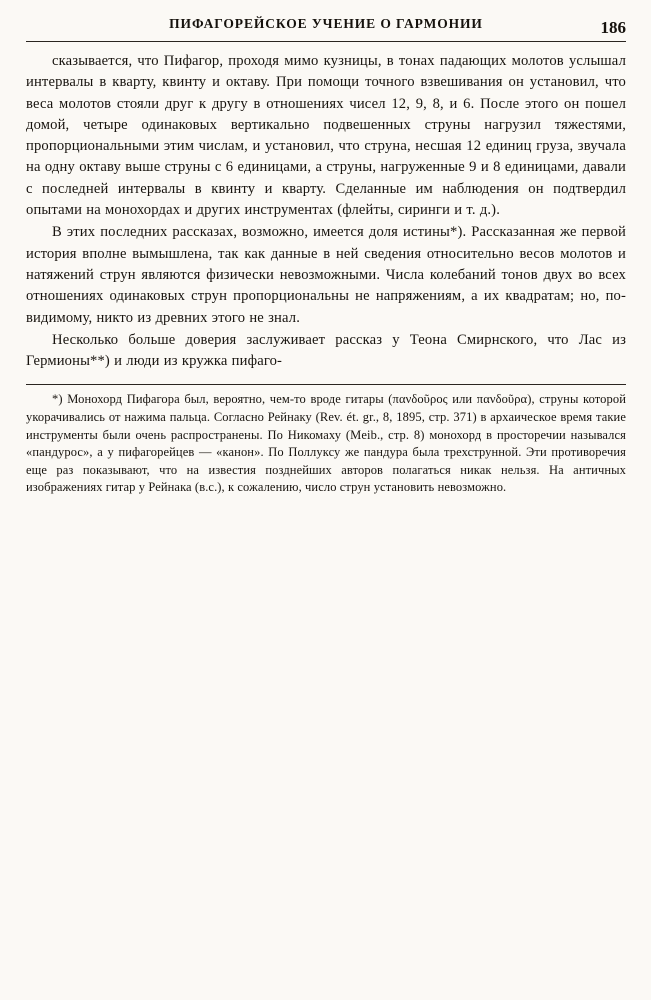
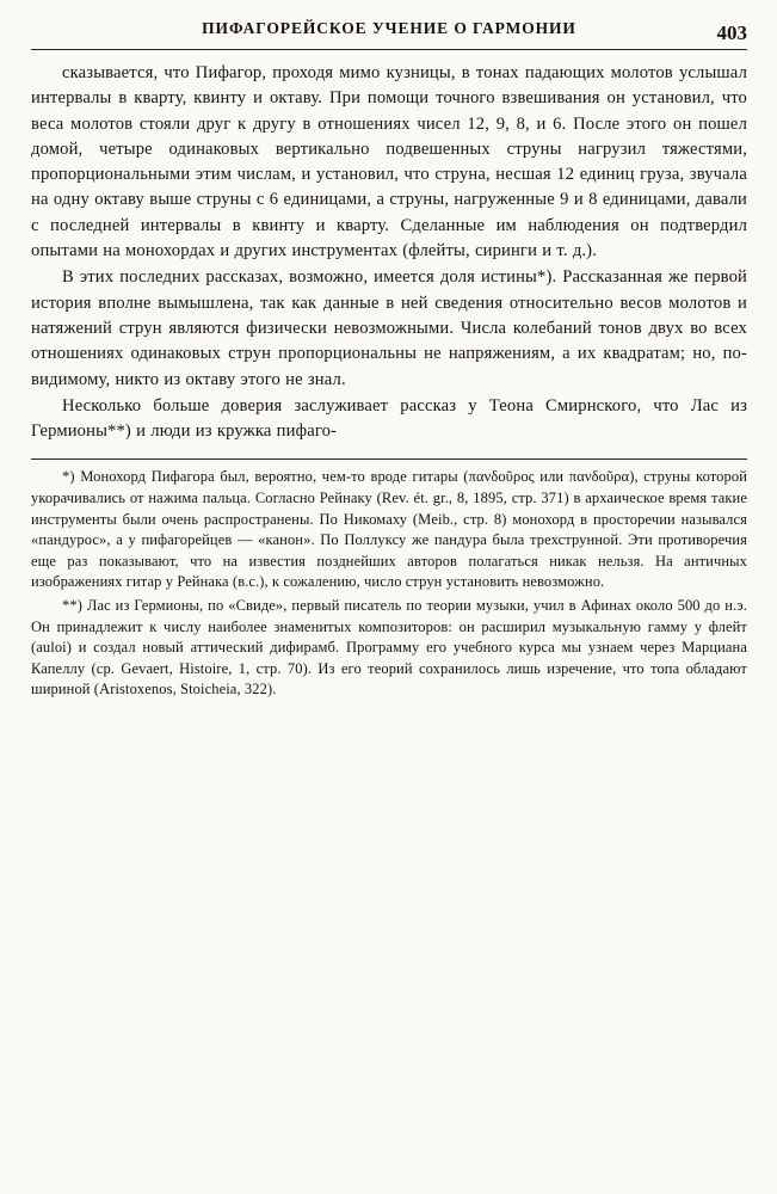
  ПИФАГОРЕЙСКОЕ УЧЕНИЕ О ГАРМОНИИ
- 186
+ 403
  сказывается, что Пифагор, проходя мимо кузницы, в тонах падающих молотов услышал интервалы в кварту, квинту и октаву. При помощи точного взвешивания он установил, что веса молотов стояли друг к другу в отношениях чисел 12, 9, 8, и 6. После этого он пошел домой, четыре одинаковых вертикально подвешенных струны нагрузил тяжестями, пропорциональными этим числам, и установил, что струна, несшая 12 единиц груза, звучала на одну октаву выше струны с 6 единицами, а струны, нагруженные 9 и 8 единицами, давали с последней интервалы в квинту и кварту. Сделанные им наблюдения он подтвердил опытами на монохордах и других инструментах (флейты, сиринги и т. д.).
- В этих последних рассказах, возможно, имеется доля истины*). Рассказанная же первой история вполне вымышлена, так как данные в ней сведения относительно весов молотов и натяжений струн являются физически невозможными. Числа колебаний тонов двух во всех отношениях одинаковых струн пропорциональны не напряжениям, а их квадратам; но, по-видимому, никто из древних этого не знал.
+ В этих последних рассказах, возможно, имеется доля истины*). Рассказанная же первой история вполне вымышлена, так как данные в ней сведения относительно весов молотов и натяжений струн являются физически невозможными. Числа колебаний тонов двух во всех отношениях одинаковых струн пропорциональны не напряжениям, а их квадратам; но, по-видимому, никто из октаву этого не знал.
  Несколько больше доверия заслуживает рассказ у Теона Смирнского, что Лас из Гермионы**) и люди из кружка пифаго-
  *) Монохорд Пифагора был, вероятно, чем-то вроде гитары (πανδοῦρος или πανδοῦρα), струны которой укорачивались от нажима пальца. Согласно Рейнаку (Rev. ét. gr., 8, 1895, стр. 371) в архаическое время такие инструменты были очень распространены. По Никомаху (Meib., стр. 8) монохорд в просторечии назывался «пандурос», а у пифагорейцев — «канон». По Поллуксу же пандура была трехструнной. Эти противоречия еще раз показывают, что на известия позднейших авторов полагаться никак нельзя. На античных изображениях гитар у Рейнака (в.с.), к сожалению, число струн установить невозможно.
+ **) Лас из Гермионы, по «Свиде», первый писатель по теории музыки, учил в Афинах около 500 до н.э. Он принадлежит к числу наиболее знаменитых композиторов: он расширил музыкальную гамму у флейт (auloi) и создал новый аттический дифирамб. Программу его учебного курса мы узнаем через Марциана Капеллу (ср. Gevaert, Histoire, 1, стр. 70). Из его теорий сохранилось лишь изречение, что топа обладают шириной (Aristoxenos, Stoicheia, 322).
